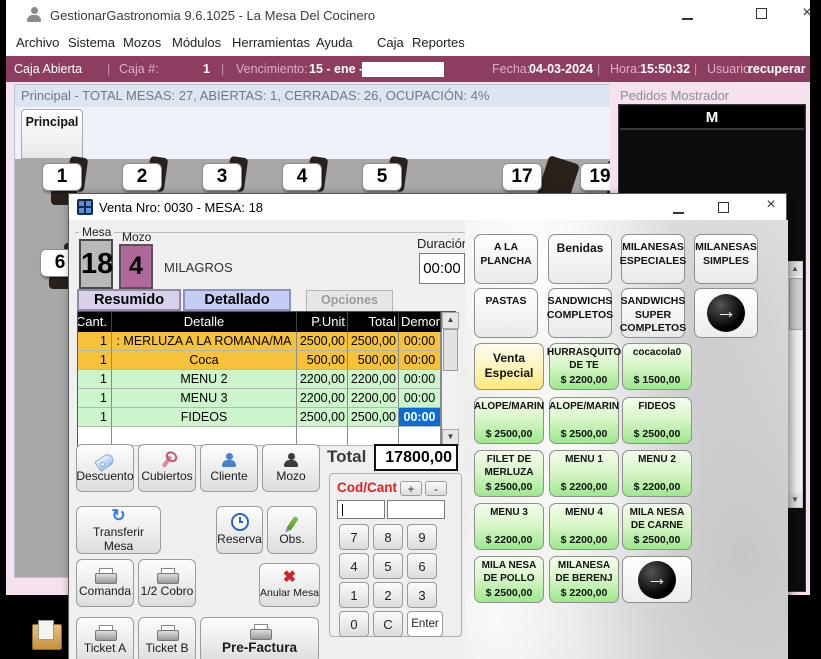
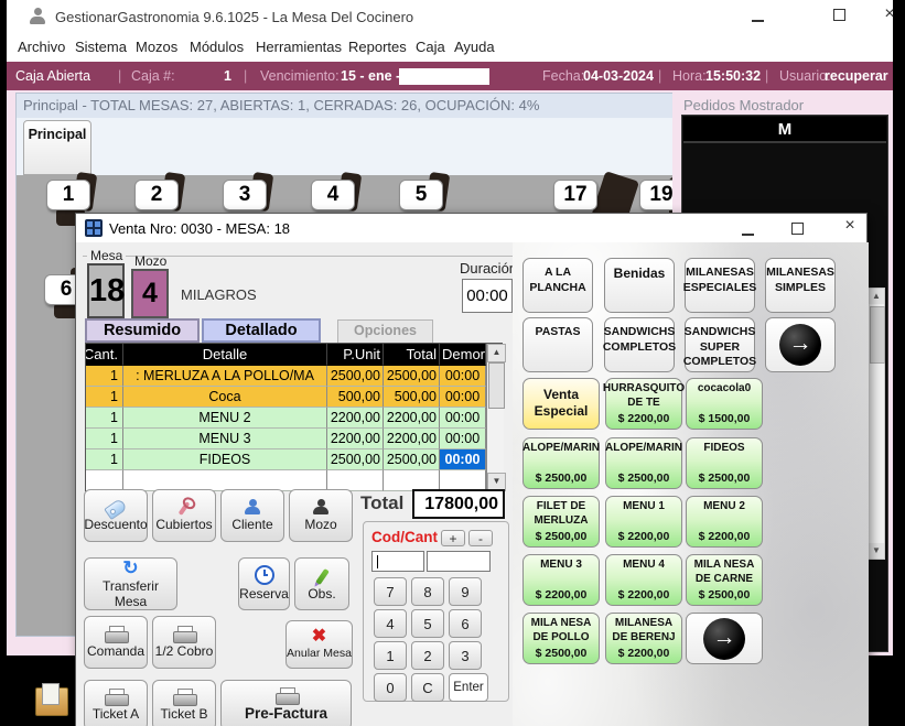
  GestionarGastronomia 9.6.1025 - La Mesa Del Cocinero
  ×
  Archivo
  Sistema
  Mozos
  Módulos
  Herramientas
- Ayuda
+ Reportes
  Caja
- Reportes
+ Ayuda
  Caja Abierta
  |
  Caja #:
  1
  |
  Vencimiento:
  Fecha:
  04-03-2024
  |
  Hora:
  15:50:32
  |
  Usuario:
  recuperar
  Principal - TOTAL MESAS: 27, ABIERTAS: 1, CERRADAS: 26, OCUPACIÓN: 4%
  Principal
  1
  2
  3
  4
  5
  17
  19
  6
  Pedidos Mostrador
  M
  ▲
  ▼
  Venta Nro: 0030 - MESA: 18
  ×
  Mesa
  18
  Mozo
  4
  MILAGROS
  Duració
  00:00
  Resumido
  Detallado
  Opciones
  Cant.
  Detalle
  P.Unit
  Total
  Demor
  1
- : MERLUZA A LA ROMANA/MA
+ : MERLUZA A LA POLLO/MA
  2500,00
  2500,00
  00:00
  1
  Coca
  500,00
  500,00
  00:00
  1
  MENU 2
  2200,00
  2200,00
  00:00
  1
  MENU 3
  2200,00
  2200,00
  00:00
  1
  FIDEOS
  2500,00
  2500,00
  00:00
  ▲
  ▼
  Descuento
  Cubiertos
  Cliente
  Mozo
  ↻
  Transferir Mesa
  Reserva
  Obs.
  Comanda
  1/2 Cobro
  ✖
  Anular Mesa
  Ticket A
  Ticket B
  Pre-Factura
  Total
  17800,00
  Cod/Cant
  +
  -
  7
  8
  9
  4
  5
  6
  1
  2
  3
  0
  C
  Enter
  A LA PLANCHA
  Benidas
  MILANESAS ESPECIALES
  MILANESAS SIMPLES
  PASTAS
  SANDWICHS COMPLETOS
  SANDWICHS SUPER COMPLETOS
  →
  Venta Especial
  HURRASQUITO DE TE
  $ 2200,00
  cocacola0
  $ 1500,00
  ALOPE/MARIN
  $ 2500,00
  ALOPE/MARIN
  $ 2500,00
  FIDEOS
  $ 2500,00
  FILET DE MERLUZA
  $ 2500,00
  MENU 1
  $ 2200,00
  MENU 2
  $ 2200,00
  MENU 3
  $ 2200,00
  MENU 4
  $ 2200,00
  MILA NESA DE CARNE
  $ 2500,00
  MILA NESA DE POLLO
  $ 2500,00
  MILANESA DE BERENJ
  $ 2200,00
  →
